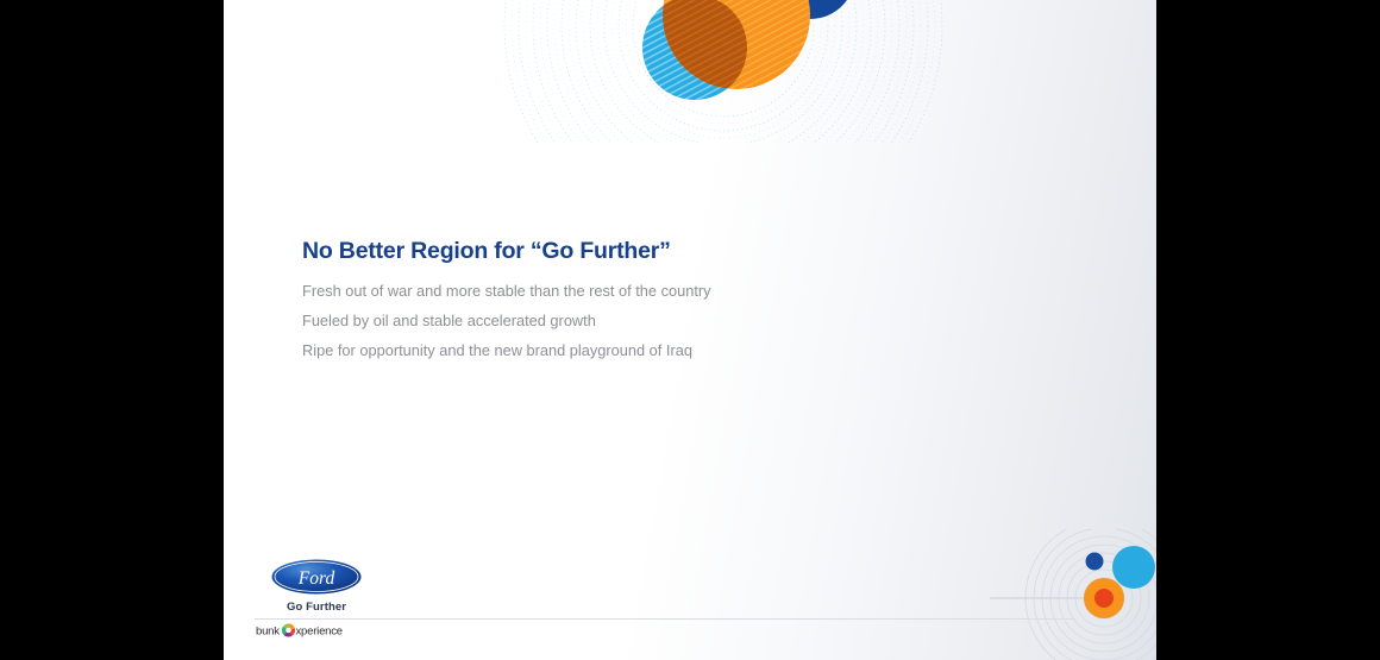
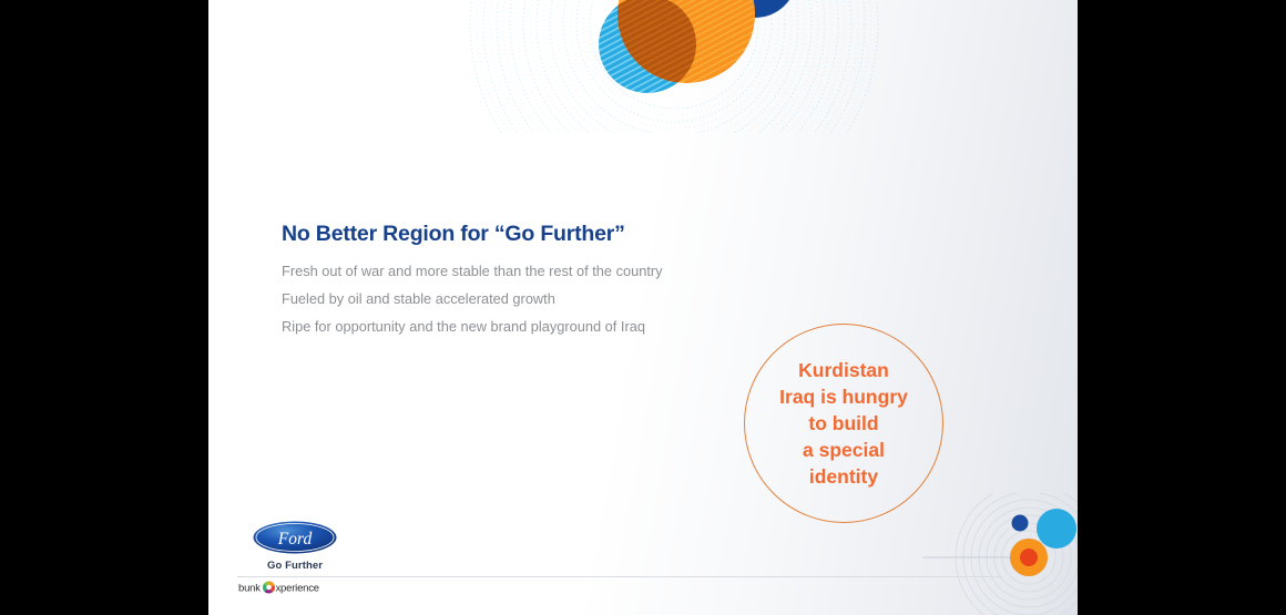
  No Better Region for “Go Further”
  Fresh out of war and more stable than the rest of the country
  Fueled by oil and stable accelerated growth
  Ripe for opportunity and the new brand playground of Iraq
+ Kurdistan
+ Iraq is hungry
+ to build
+ a special
+ identity
  Ford
  Go Further
  bunk
  xperience
